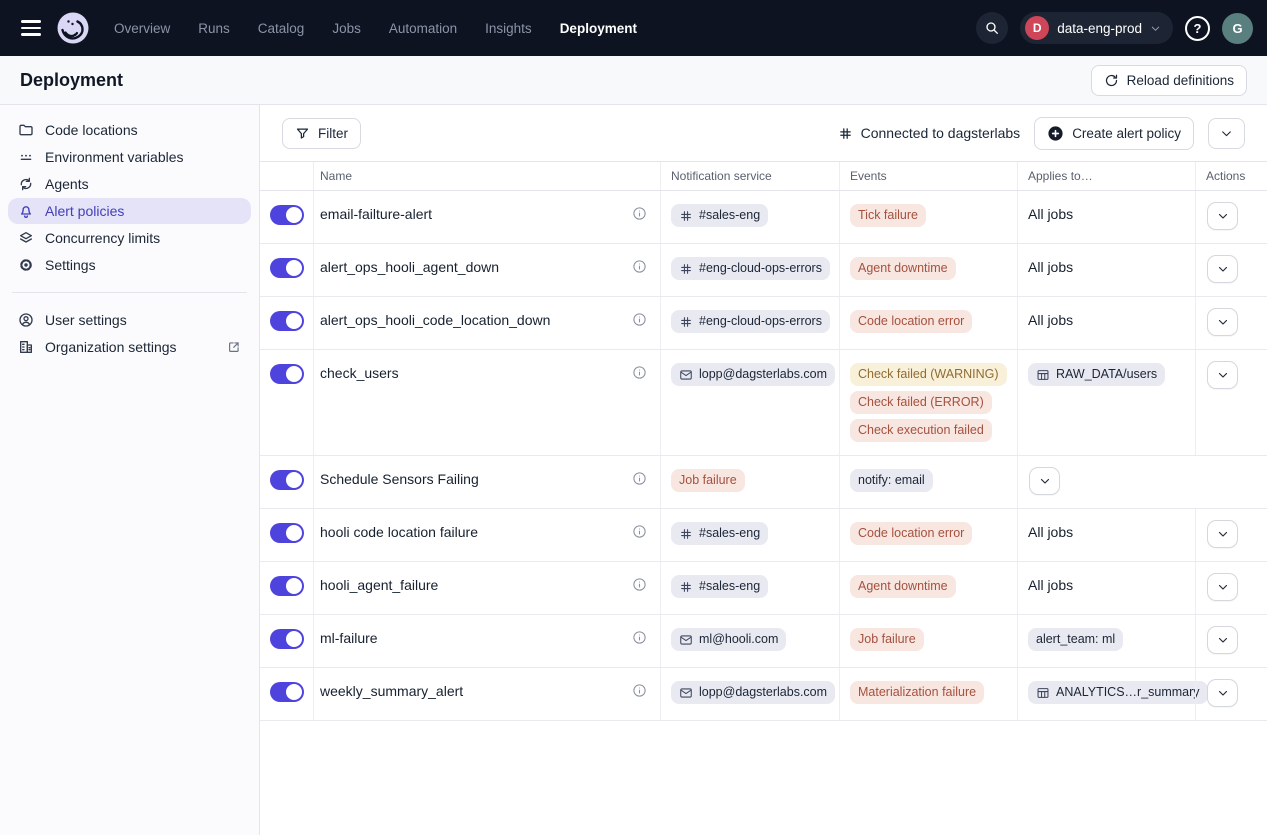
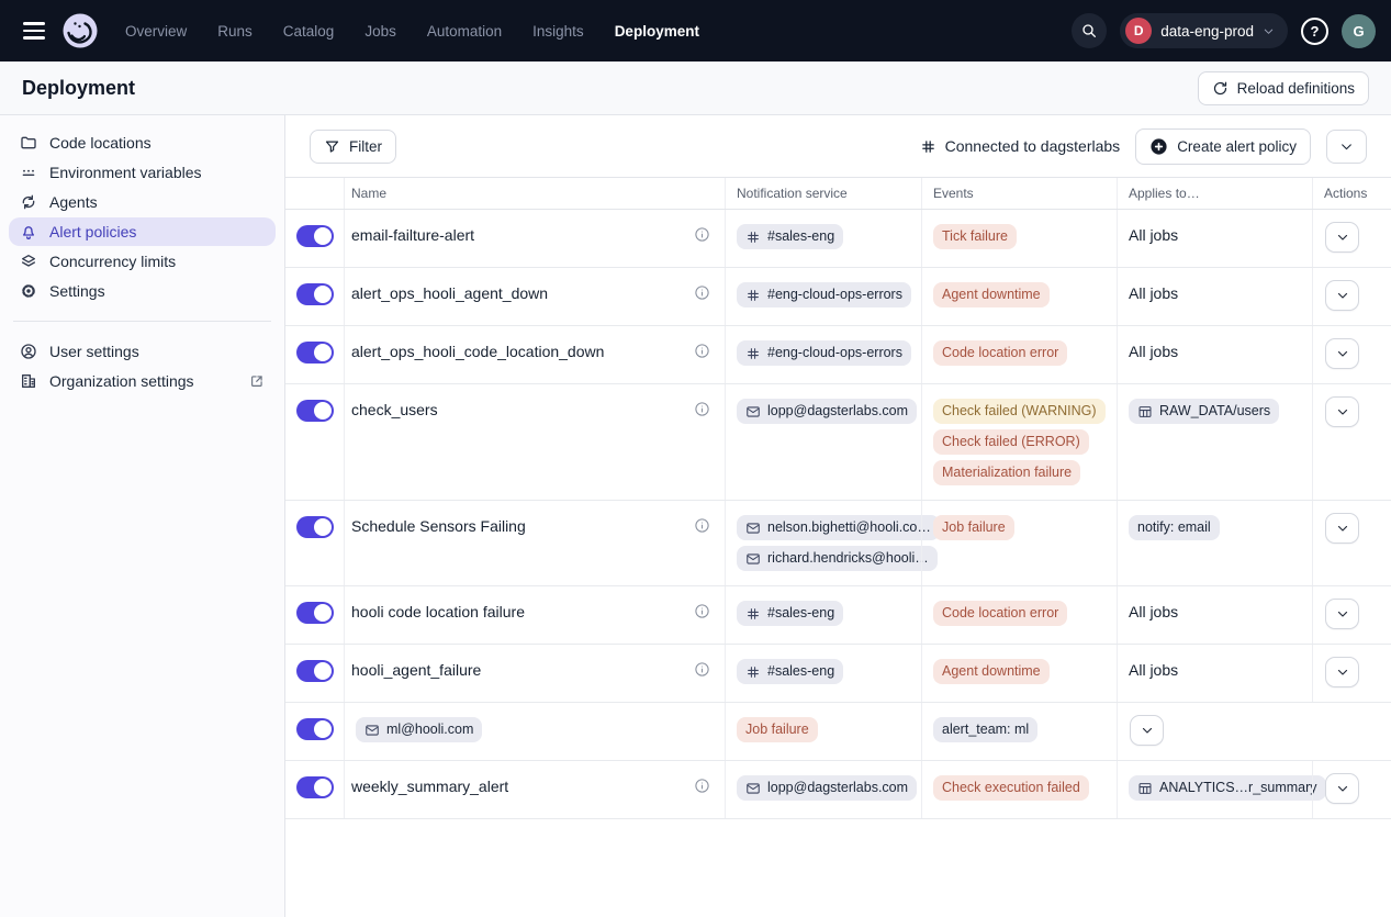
  Overview
  Runs
  Catalog
  Jobs
  Automation
  Insights
  Deployment
  D
  data-eng-prod
  ?
  G
  Deployment
  Reload definitions
  Code locations
  Environment variables
  Agents
  Alert policies
  Concurrency limits
  Settings
  User settings
  Organization settings
  Filter
  Connected to dagsterlabs
  Create alert policy
  Name
  Notification service
  Events
  Applies to…
  Actions
  email-failture-alert
  #sales-eng
  Tick failure
  All jobs
  alert_ops_hooli_agent_down
  #eng-cloud-ops-errors
  Agent downtime
  All jobs
  alert_ops_hooli_code_location_down
  #eng-cloud-ops-errors
  Code location error
  All jobs
  check_users
  lopp@dagsterlabs.com
  Check failed (WARNING)
  Check failed (ERROR)
- Check execution failed
+ Materialization failure
  RAW_DATA/users
  Schedule Sensors Failing
+ nelson.bighetti@hooli.co…
+ richard.hendricks@hooli…
  Job failure
  notify: email
  hooli code location failure
  #sales-eng
  Code location error
  All jobs
  hooli_agent_failure
  #sales-eng
  Agent downtime
  All jobs
- ml-failure
  ml@hooli.com
  Job failure
  alert_team: ml
  weekly_summary_alert
  lopp@dagsterlabs.com
- Materialization failure
+ Check execution failed
  ANALYTICS…r_summary
